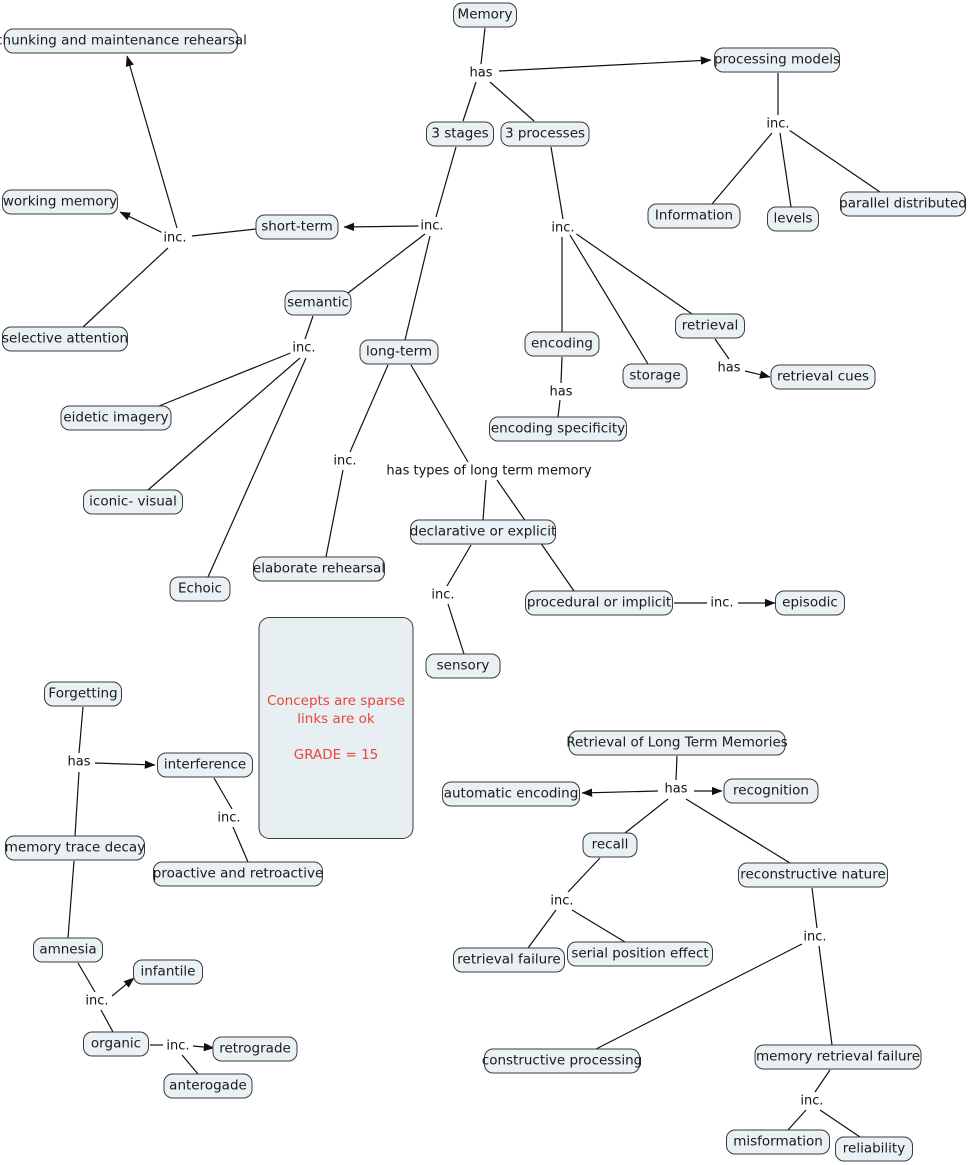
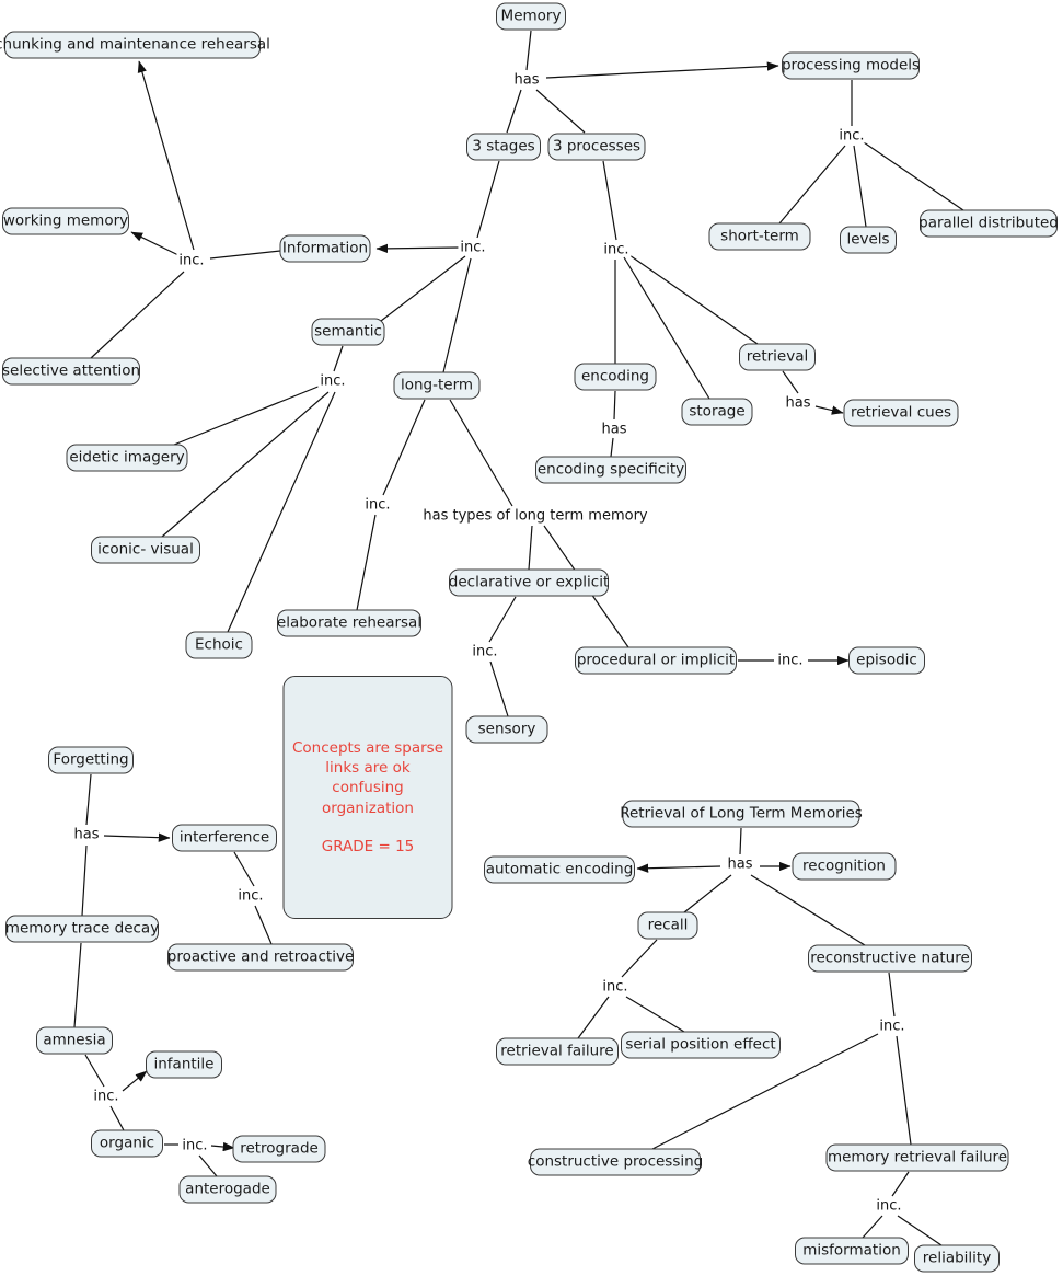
  Memory
  processing models
  3 stages
  3 processes
- Information
+ short-term
  levels
  parallel distributed
  hunking and maintenance rehearsal
  working memory
  selective attention
- short-term
+ Information
  semantic
  eidetic imagery
  iconic- visual
  Echoic
  long-term
  elaborate rehearsal
  encoding
  storage
  retrieval
  encoding specificity
  retrieval cues
  declarative or explicit
  procedural or implicit
  episodic
  sensory
  Forgetting
  interference
  memory trace decay
  proactive and retroactive
  amnesia
  infantile
  organic
  retrograde
  anterogade
  Retrieval of Long Term Memories
  automatic encoding
  recognition
  recall
  reconstructive nature
  retrieval failure
  serial position effect
  constructive processing
  memory retrieval failure
  misformation
  reliability
  has
  inc.
  inc.
  inc.
  inc.
  inc.
  inc.
  has
  has
  has types of long term memory
  inc.
  inc.
  has
  inc.
  inc.
  inc.
  has
  inc.
  inc.
  inc.
  Concepts are sparse
  links are ok
+ confusing organization
  GRADE = 15
